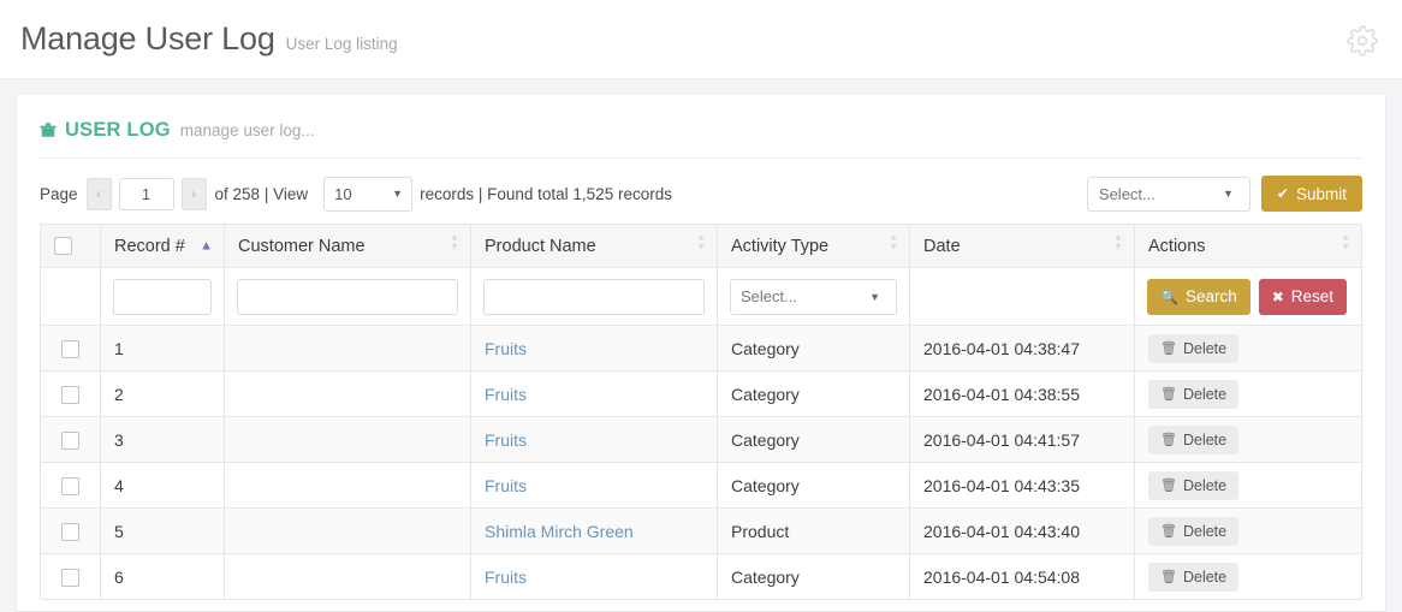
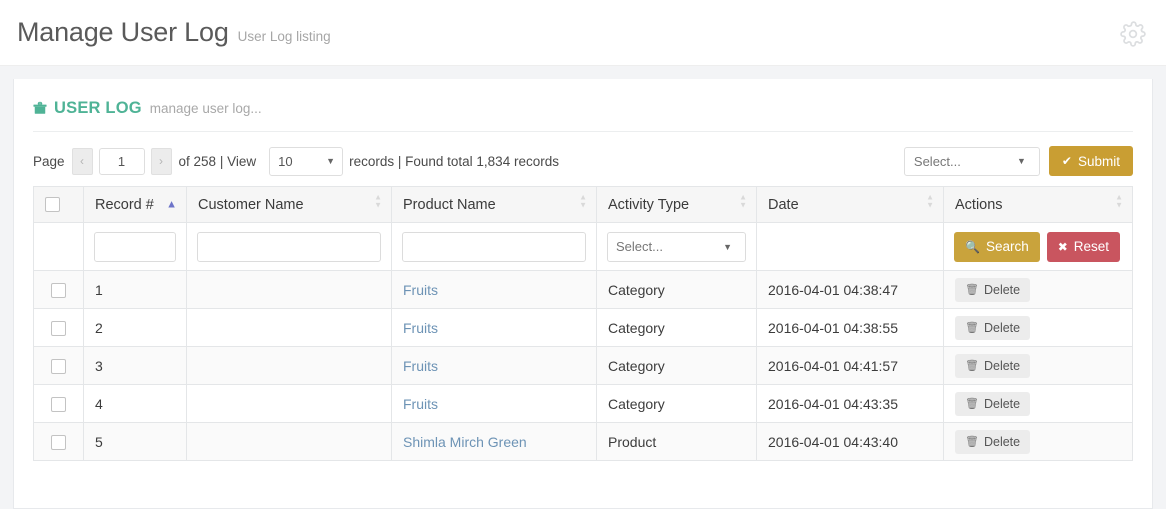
  Manage User Log
  User Log listing
  USER LOG
  manage user log...
  Page
  ‹
  1
  ›
  of 258 | View
  10
  ▼
- records | Found total 1,525 records
+ records | Found total 1,834 records
  Select...
  ▼
  ✔
  Submit
  	Record # ▲	Customer Name ▲▼	Product Name ▲▼	Activity Type ▲▼	Date ▲▼	Actions ▲▼
  				Select... ▼		🔍 Search ✖ Reset
  	1		Fruits	Category	2016-04-01 04:38:47	🗑 Delete
  	2		Fruits	Category	2016-04-01 04:38:55	🗑 Delete
  	3		Fruits	Category	2016-04-01 04:41:57	🗑 Delete
  	4		Fruits	Category	2016-04-01 04:43:35	🗑 Delete
  	5		Shimla Mirch Green	Product	2016-04-01 04:43:40	🗑 Delete
- 	6		Fruits	Category	2016-04-01 04:54:08	🗑 Delete
